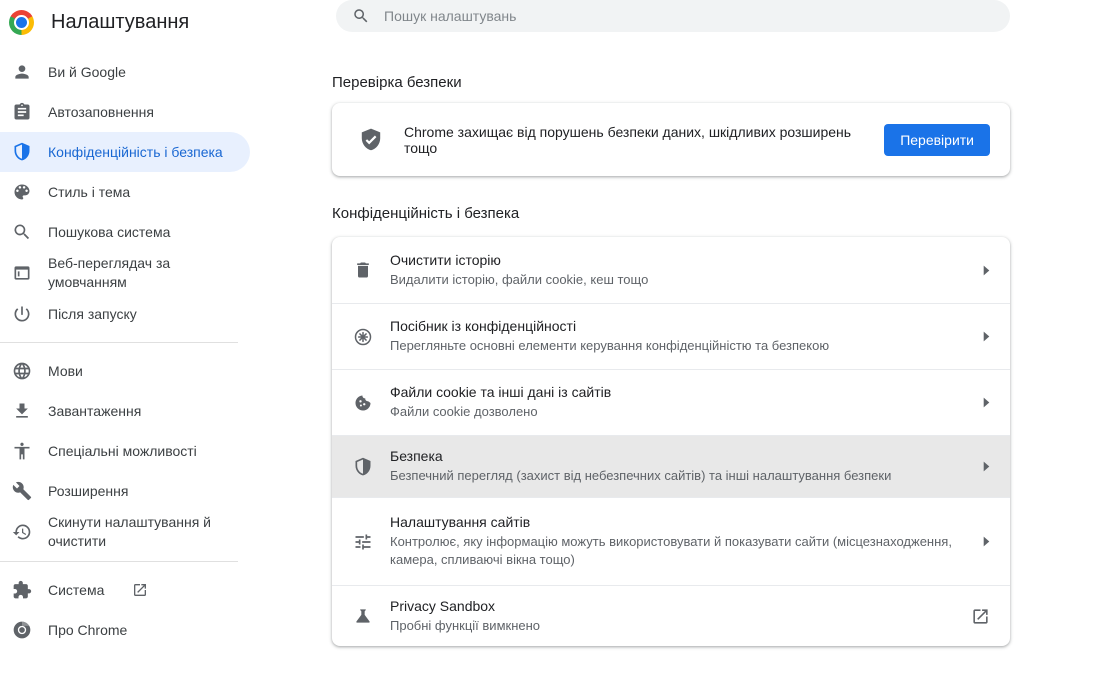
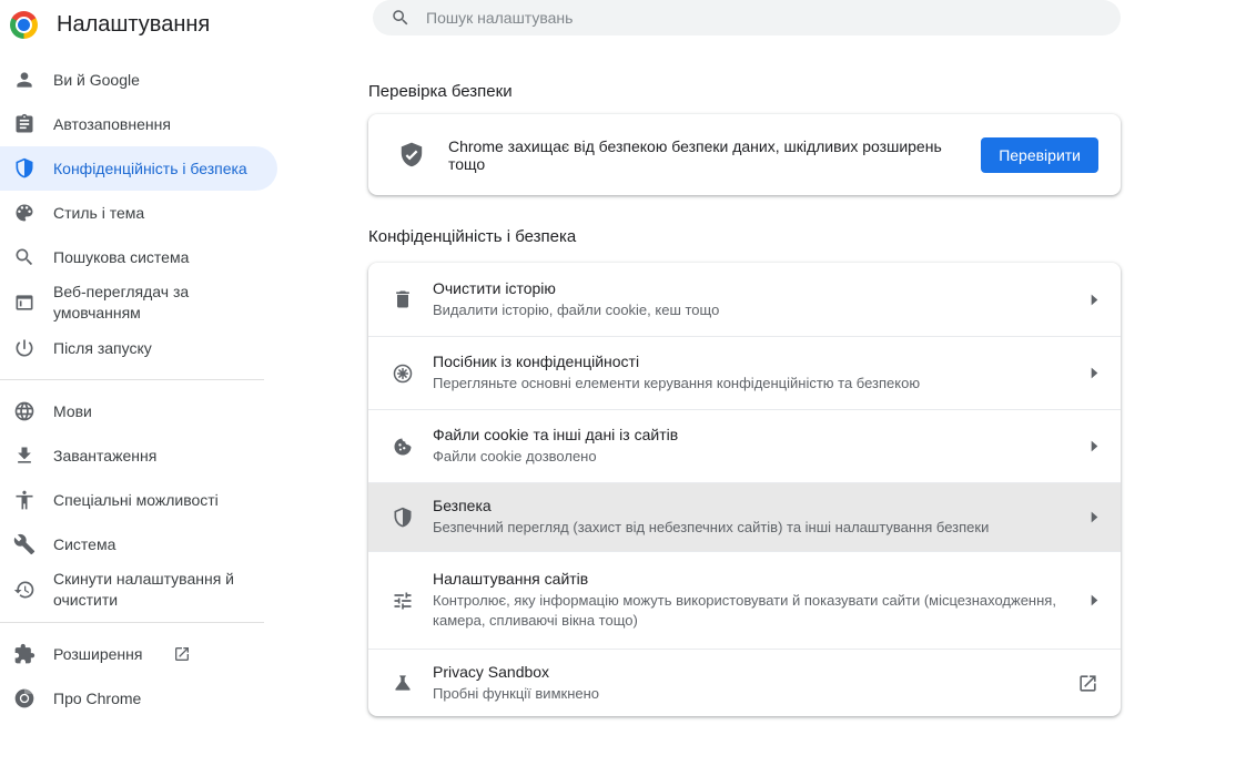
  Налаштування
  Ви й Google
  Автозаповнення
  Конфіденційність і безпека
  Стиль і тема
  Пошукова система
  Веб-переглядач за умовчанням
  Після запуску
  Мови
  Завантаження
  Спеціальні можливості
- Розширення
+ Система
  Скинути налаштування й очистити
- Система
+ Розширення
  Про Chrome
  Пошук налаштувань
  Перевірка безпеки
- Chrome захищає від порушень безпеки даних, шкідливих розширень тощо
+ Chrome захищає від безпекою безпеки даних, шкідливих розширень тощо
  Перевірити
  Конфіденційність і безпека
  Очистити історію
  Видалити історію, файли cookie, кеш тощо
  Посібник із конфіденційності
  Перегляньте основні елементи керування конфіденційністю та безпекою
  Файли cookie та інші дані із сайтів
  Файли cookie дозволено
  Безпека
  Безпечний перегляд (захист від небезпечних сайтів) та інші налаштування безпеки
  Налаштування сайтів
  Контролює, яку інформацію можуть використовувати й показувати сайти (місцезнаходження, камера, спливаючі вікна тощо)
  Privacy Sandbox
  Пробні функції вимкнено
